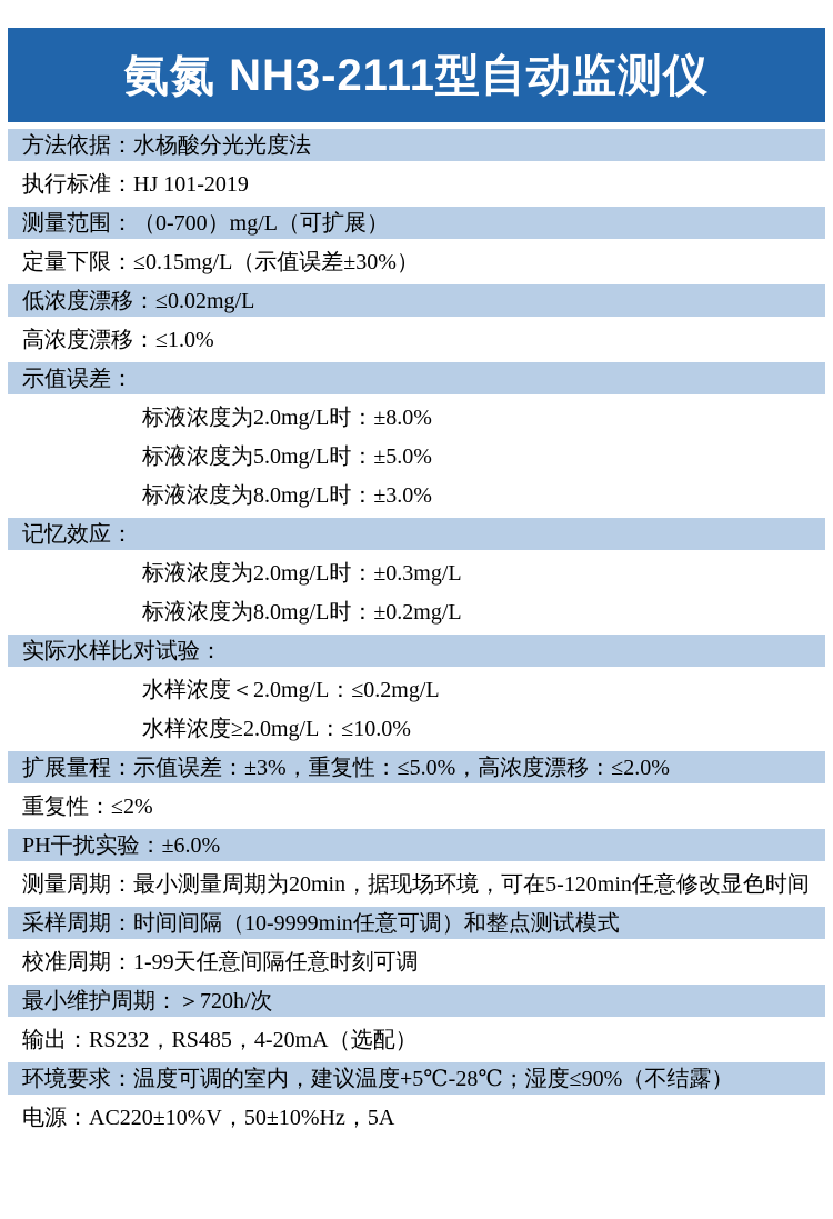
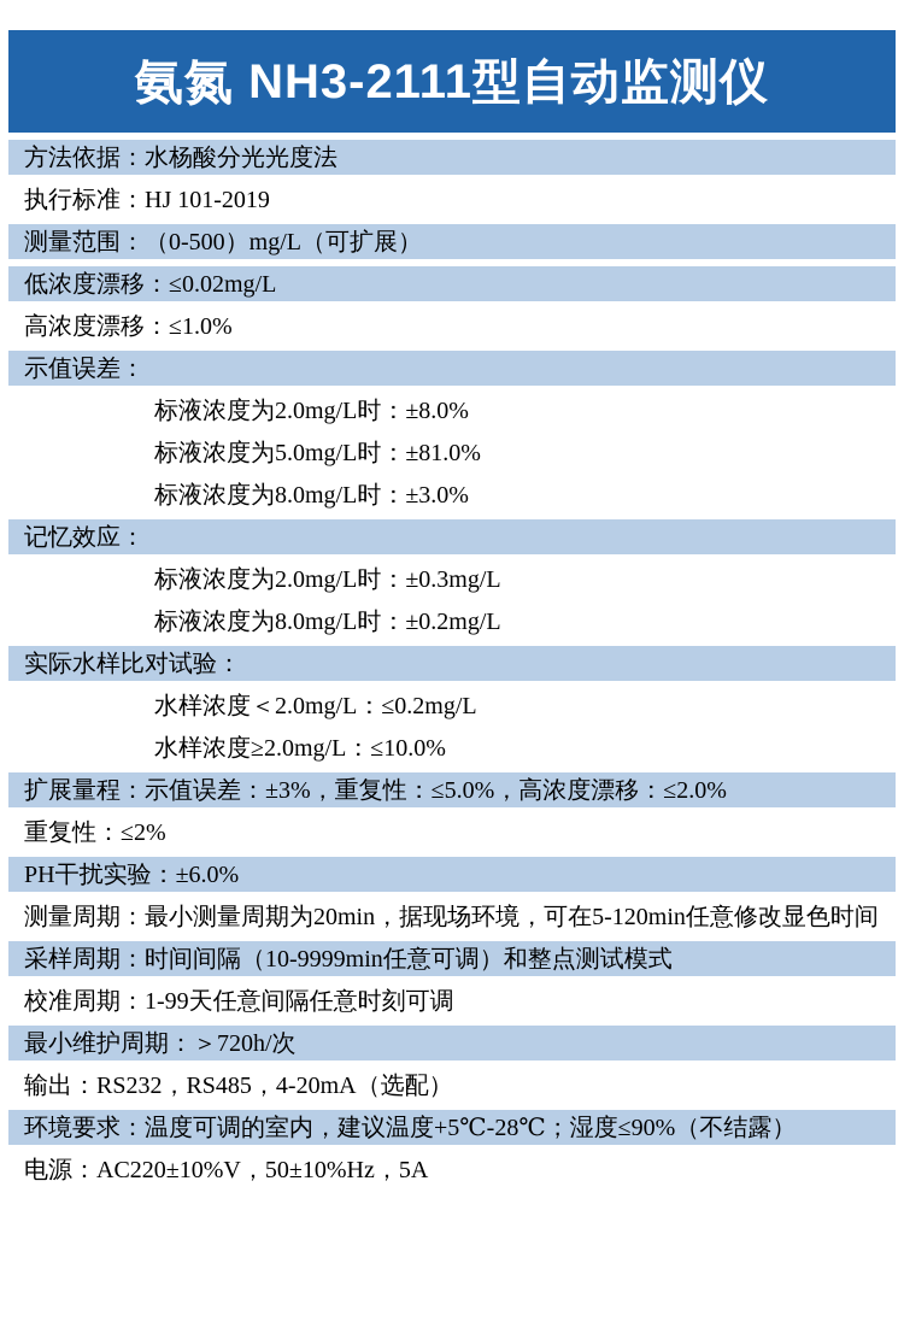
  氨氮 NH3-2111型自动监测仪
  方法依据：水杨酸分光光度法
  执行标准：HJ 101-2019
- 测量范围：（0-700）mg/L（可扩展）
+ 测量范围：（0-500）mg/L（可扩展）
- 定量下限：≤0.15mg/L（示值误差±30%）
  低浓度漂移：≤0.02mg/L
  高浓度漂移：≤1.0%
  示值误差：
  标液浓度为2.0mg/L时：±8.0%
- 标液浓度为5.0mg/L时：±5.0%
+ 标液浓度为5.0mg/L时：±81.0%
  标液浓度为8.0mg/L时：±3.0%
  记忆效应：
  标液浓度为2.0mg/L时：±0.3mg/L
  标液浓度为8.0mg/L时：±0.2mg/L
  实际水样比对试验：
  水样浓度＜2.0mg/L：≤0.2mg/L
  水样浓度≥2.0mg/L：≤10.0%
  扩展量程：示值误差：±3%，重复性：≤5.0%，高浓度漂移：≤2.0%
  重复性：≤2%
  PH干扰实验：±6.0%
  测量周期：最小测量周期为20min，据现场环境，可在5-120min任意修改显色时间
  采样周期：时间间隔（10-9999min任意可调）和整点测试模式
  校准周期：1-99天任意间隔任意时刻可调
  最小维护周期：＞720h/次
  输出：RS232，RS485，4-20mA（选配）
  环境要求：温度可调的室内，建议温度+5℃-28℃；湿度≤90%（不结露）
  电源：AC220±10%V，50±10%Hz，5A
